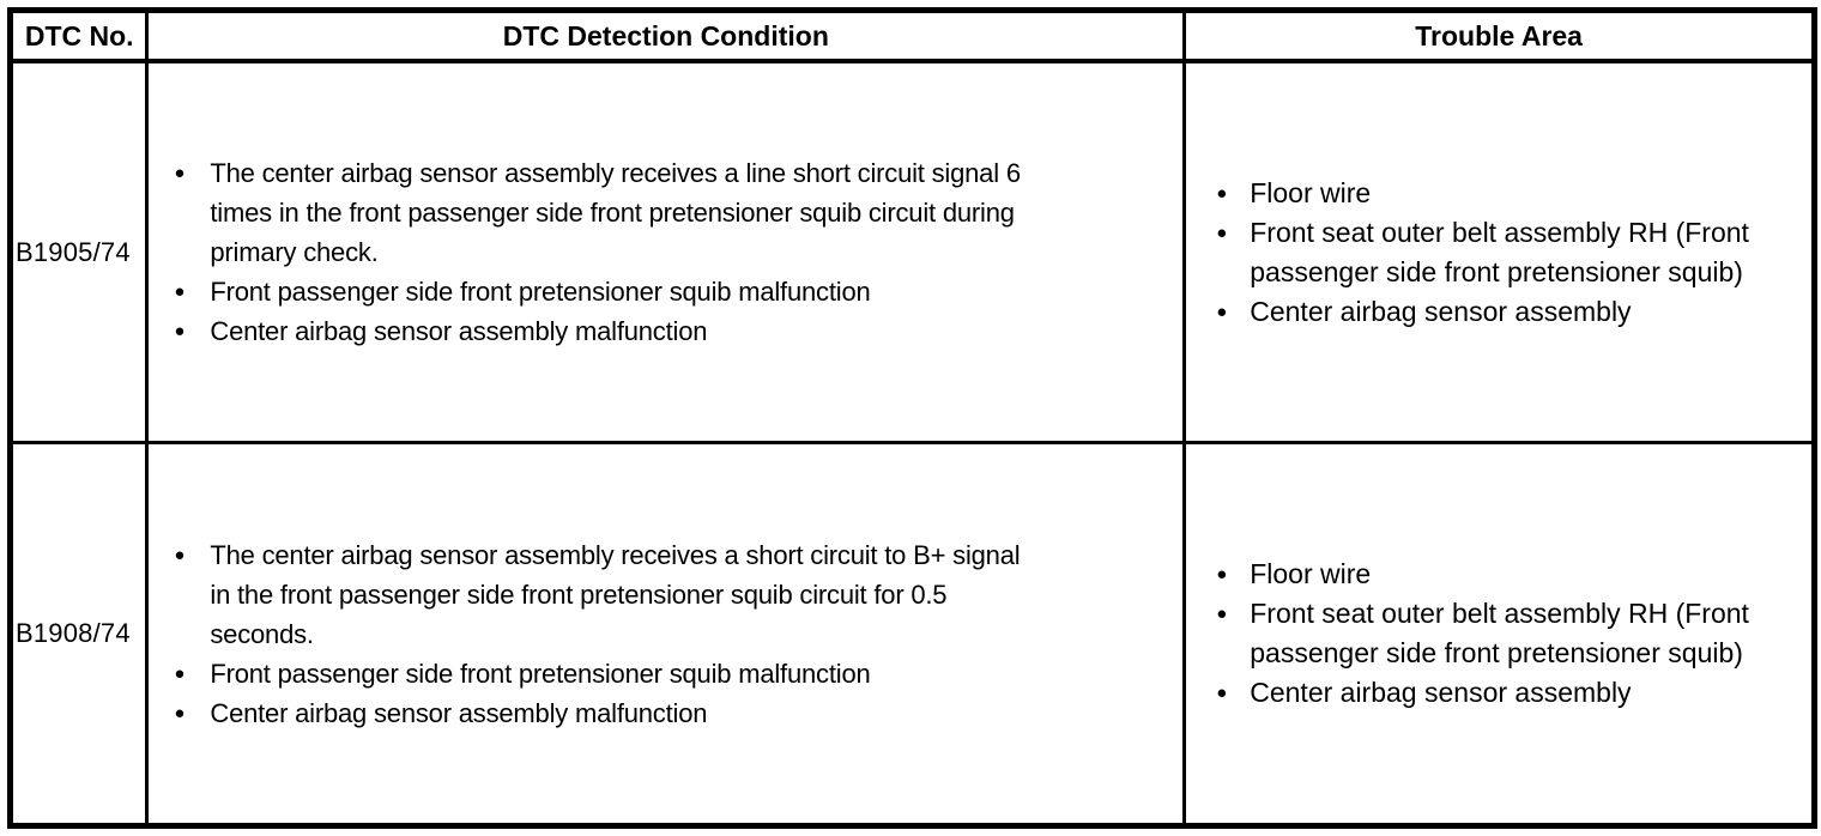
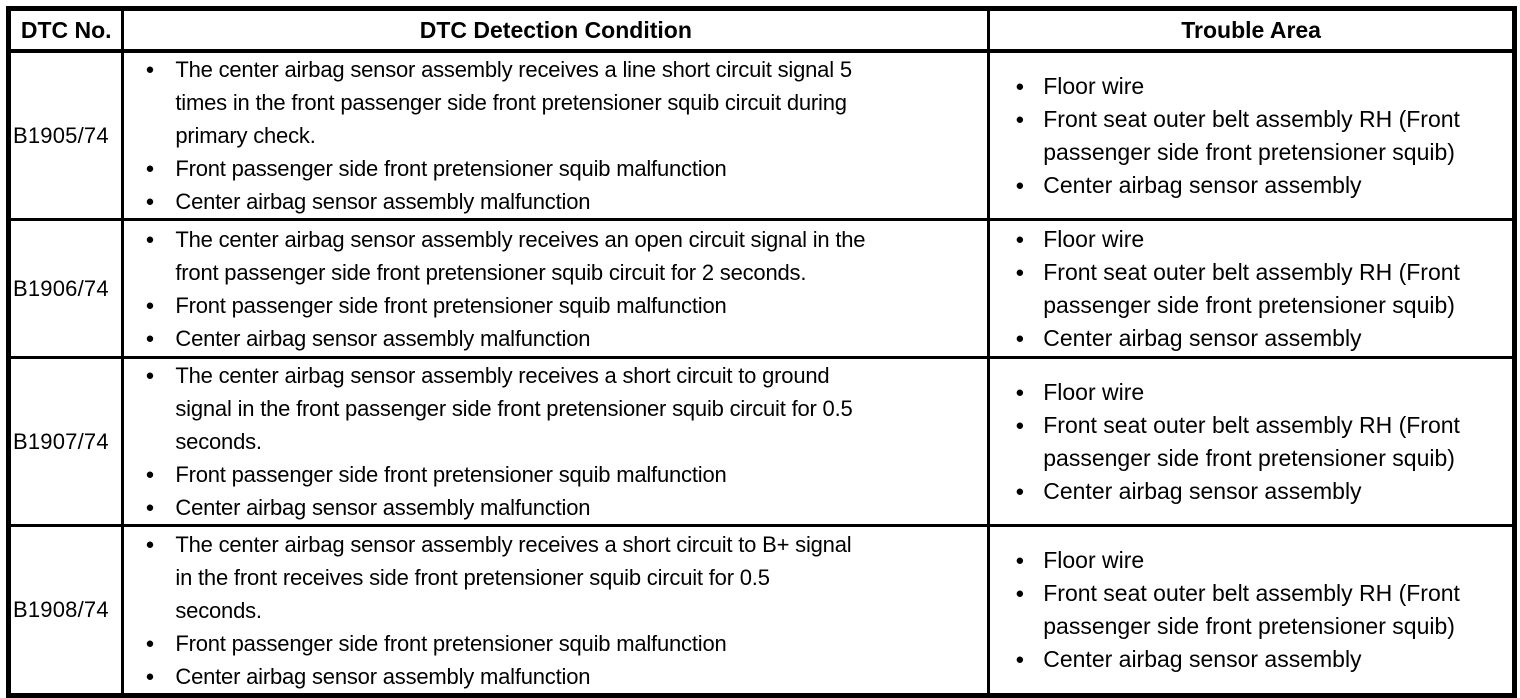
  DTC No.	DTC Detection Condition	Trouble Area
- B1905/74	● The center airbag sensor assembly receives a line short circuit signal 6 times in the front passenger side front pretensioner squib circuit during primary check.● Front passenger side front pretensioner squib malfunction● Center airbag sensor assembly malfunction	● Floor wire● Front seat outer belt assembly RH (Front passenger side front pretensioner squib)● Center airbag sensor assembly
+ B1905/74	● The center airbag sensor assembly receives a line short circuit signal 5 times in the front passenger side front pretensioner squib circuit during primary check.● Front passenger side front pretensioner squib malfunction● Center airbag sensor assembly malfunction	● Floor wire● Front seat outer belt assembly RH (Front passenger side front pretensioner squib)● Center airbag sensor assembly
+ B1906/74	● The center airbag sensor assembly receives an open circuit signal in the front passenger side front pretensioner squib circuit for 2 seconds.● Front passenger side front pretensioner squib malfunction● Center airbag sensor assembly malfunction	● Floor wire● Front seat outer belt assembly RH (Front passenger side front pretensioner squib)● Center airbag sensor assembly
+ B1907/74	● The center airbag sensor assembly receives a short circuit to ground signal in the front passenger side front pretensioner squib circuit for 0.5 seconds.● Front passenger side front pretensioner squib malfunction● Center airbag sensor assembly malfunction	● Floor wire● Front seat outer belt assembly RH (Front passenger side front pretensioner squib)● Center airbag sensor assembly
- B1908/74	● The center airbag sensor assembly receives a short circuit to B+ signal in the front passenger side front pretensioner squib circuit for 0.5 seconds.● Front passenger side front pretensioner squib malfunction● Center airbag sensor assembly malfunction	● Floor wire● Front seat outer belt assembly RH (Front passenger side front pretensioner squib)● Center airbag sensor assembly
+ B1908/74	● The center airbag sensor assembly receives a short circuit to B+ signal in the front receives side front pretensioner squib circuit for 0.5 seconds.● Front passenger side front pretensioner squib malfunction● Center airbag sensor assembly malfunction	● Floor wire● Front seat outer belt assembly RH (Front passenger side front pretensioner squib)● Center airbag sensor assembly
